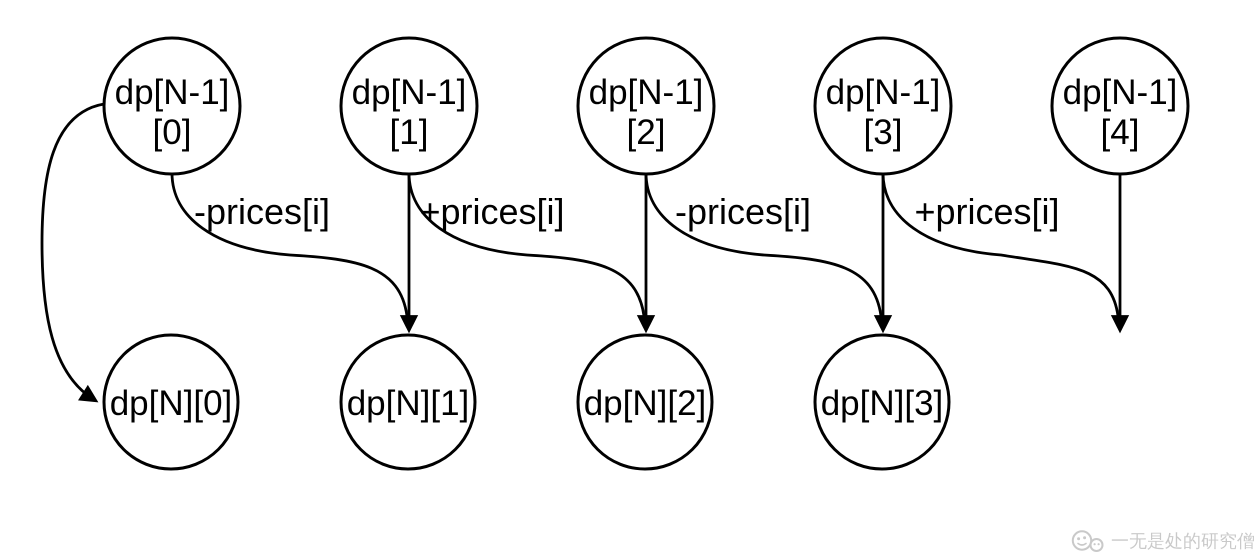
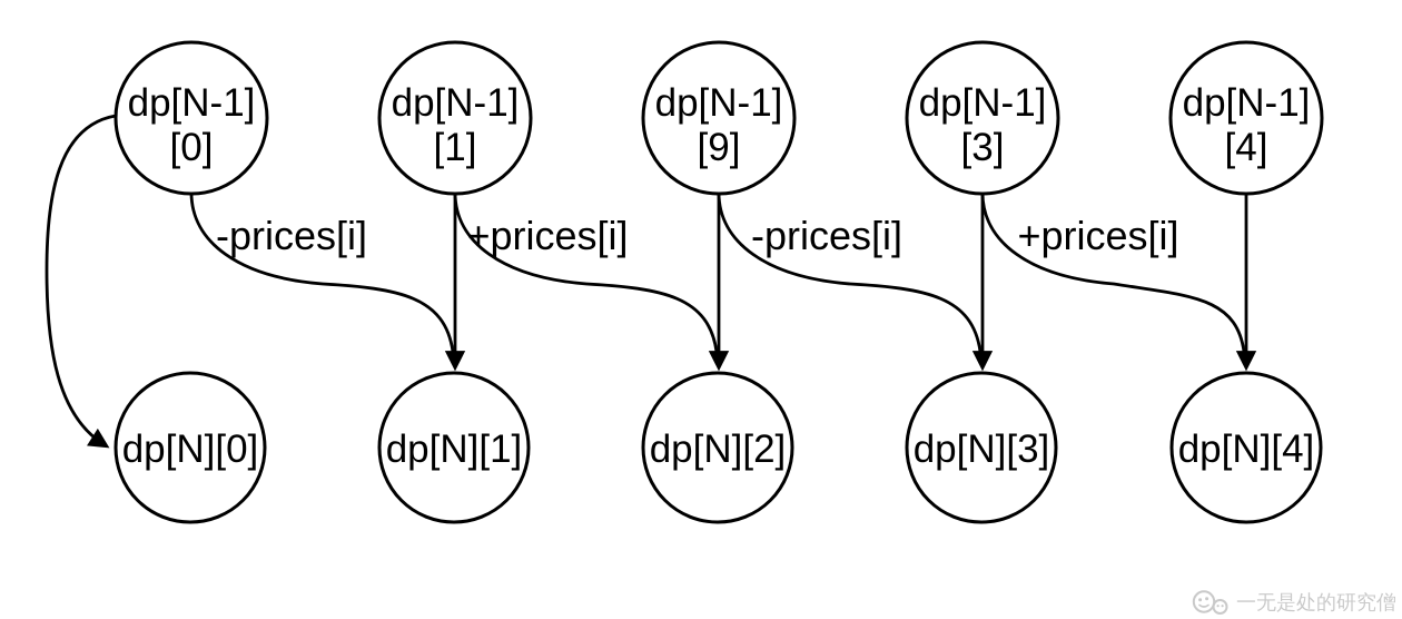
  -prices[i]
  +prices[i]
  -prices[i]
  +prices[i]
  dp[N-1]
  [0]
  dp[N-1]
  [1]
  dp[N-1]
- [2]
+ [9]
  dp[N-1]
  [3]
  dp[N-1]
  [4]
  dp[N][0]
  dp[N][1]
  dp[N][2]
  dp[N][3]
+ dp[N][4]
  一无是处的研究僧
